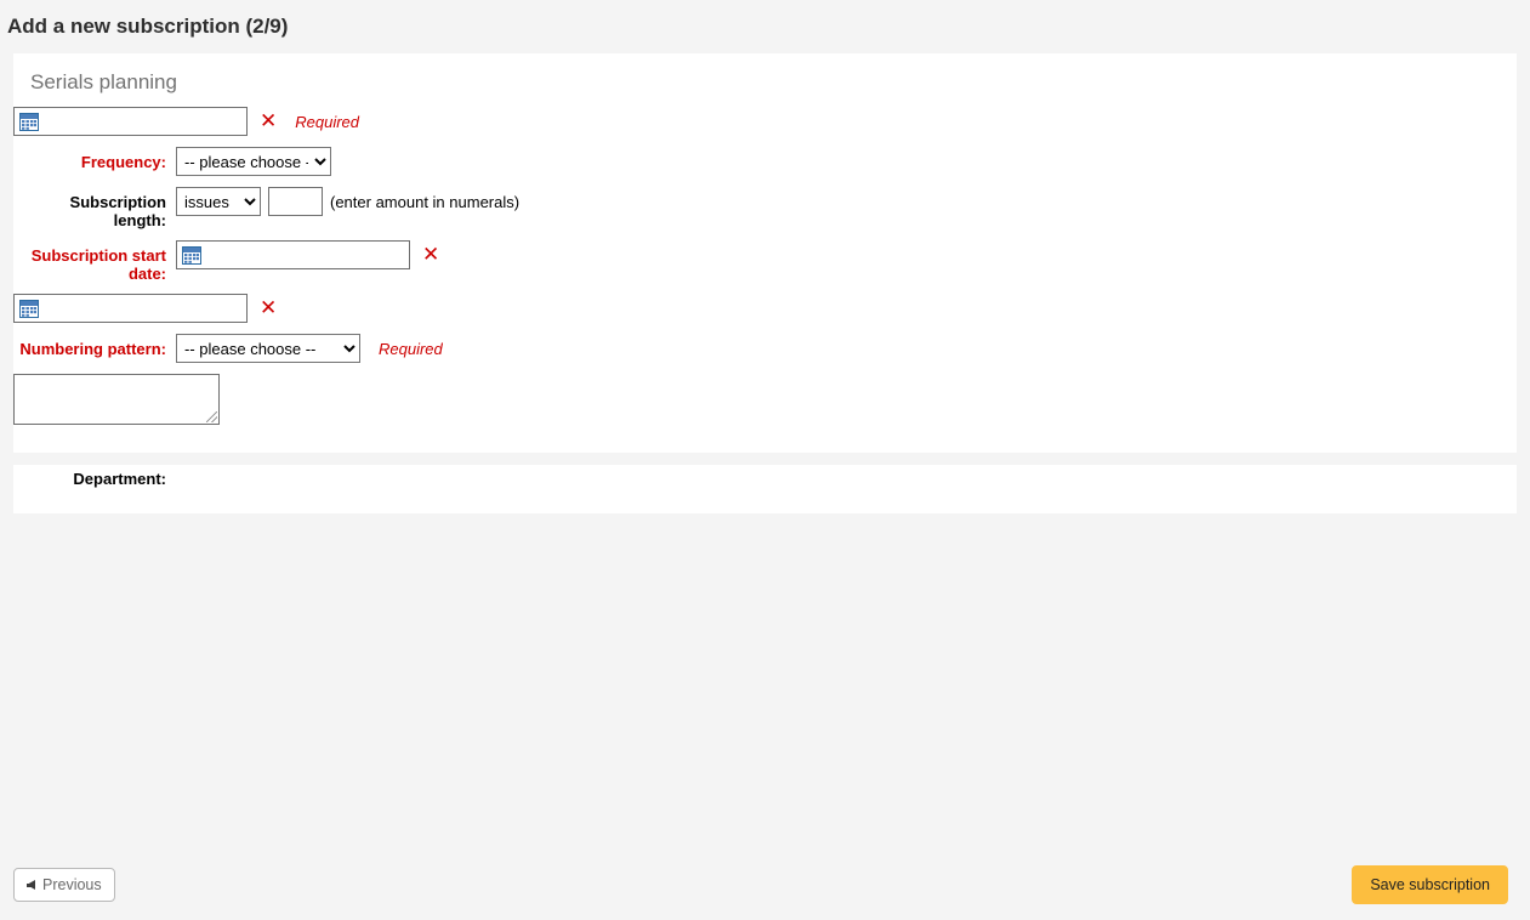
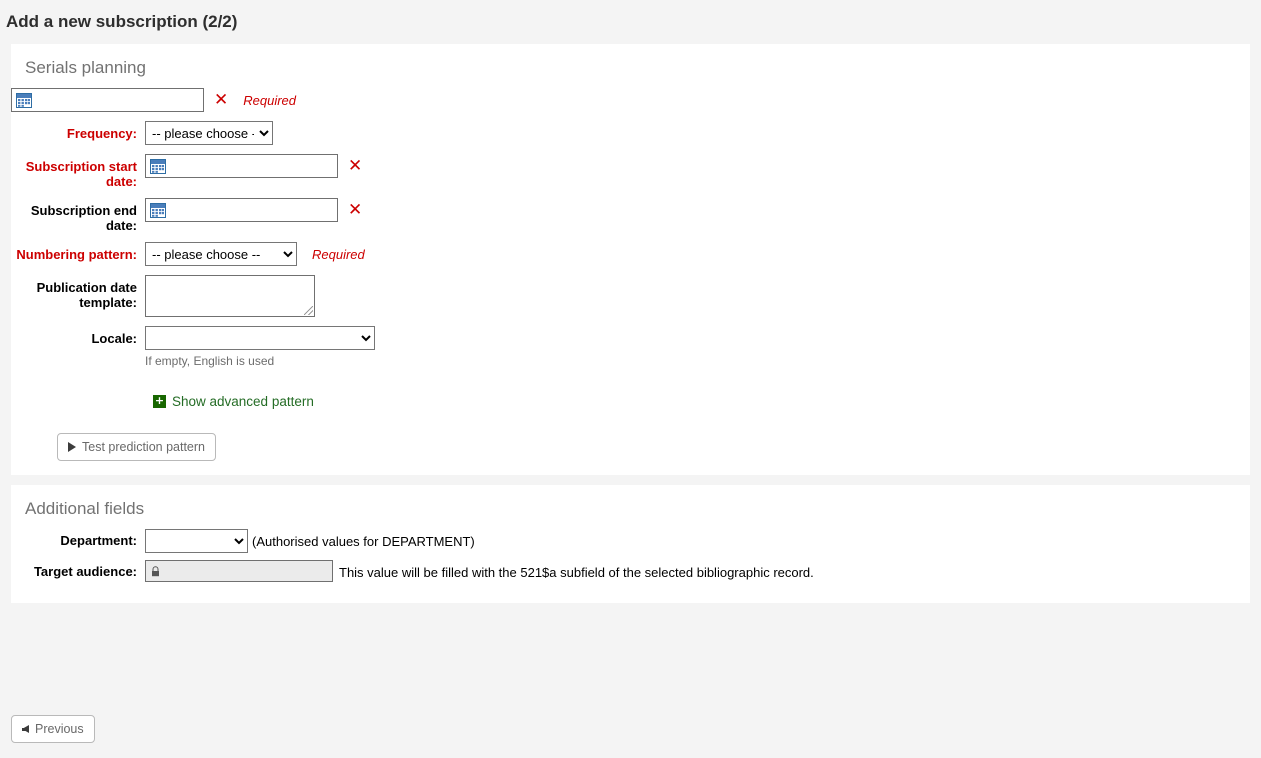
- Add a new subscription (2/9)
+ Add a new subscription (2/2)
  Serials planning
  ✕
  Required
  Frequency:
  -- please choose -
- Subscription length:
- issues
- (enter amount in numerals)
  Subscription start date:
  ✕
+ Subscription end date:
  ✕
  Numbering pattern:
  -- please choose --
  Required
+ Publication date template:
+ Locale:
+ If empty, English is used
+ +
+ Show advanced pattern
+ Test prediction pattern
+ Additional fields
  Department:
+ (Authorised values for DEPARTMENT)
+ Target audience:
+ This value will be filled with the 521$a subfield of the selected bibliographic record.
  Previous
- Save subscription
